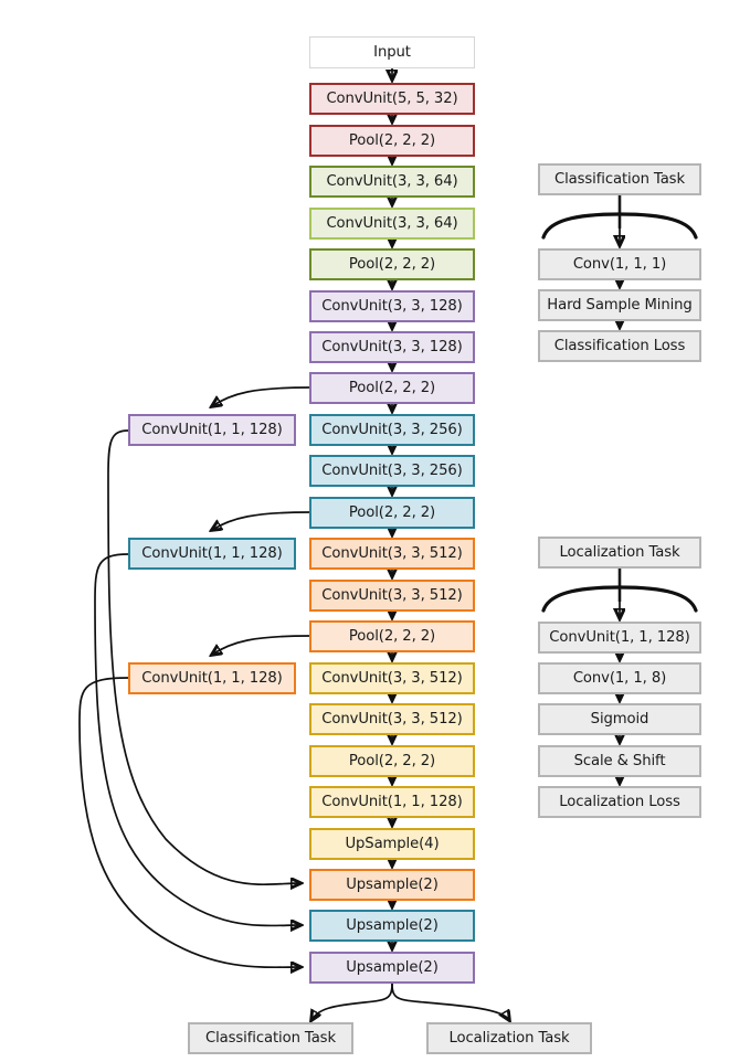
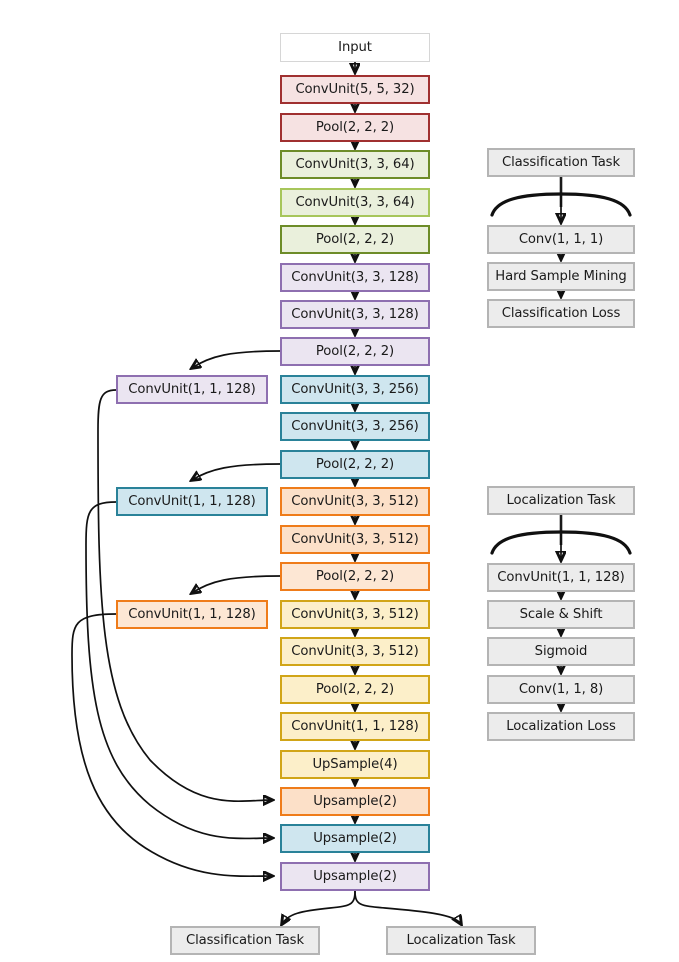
  Input
  ConvUnit(5, 5, 32)
  Pool(2, 2, 2)
  ConvUnit(3, 3, 64)
  ConvUnit(3, 3, 64)
  Pool(2, 2, 2)
  ConvUnit(3, 3, 128)
  ConvUnit(3, 3, 128)
  Pool(2, 2, 2)
  ConvUnit(3, 3, 256)
  ConvUnit(3, 3, 256)
  Pool(2, 2, 2)
  ConvUnit(3, 3, 512)
  ConvUnit(3, 3, 512)
  Pool(2, 2, 2)
  ConvUnit(3, 3, 512)
  ConvUnit(3, 3, 512)
  Pool(2, 2, 2)
  ConvUnit(1, 1, 128)
  UpSample(4)
  Upsample(2)
  Upsample(2)
  Upsample(2)
  ConvUnit(1, 1, 128)
  ConvUnit(1, 1, 128)
  ConvUnit(1, 1, 128)
  Classification Task
  Conv(1, 1, 1)
  Hard Sample Mining
  Classification Loss
  Localization Task
  ConvUnit(1, 1, 128)
- Conv(1, 1, 8)
+ Scale & Shift
  Sigmoid
- Scale & Shift
+ Conv(1, 1, 8)
  Localization Loss
  Classification Task
  Localization Task
